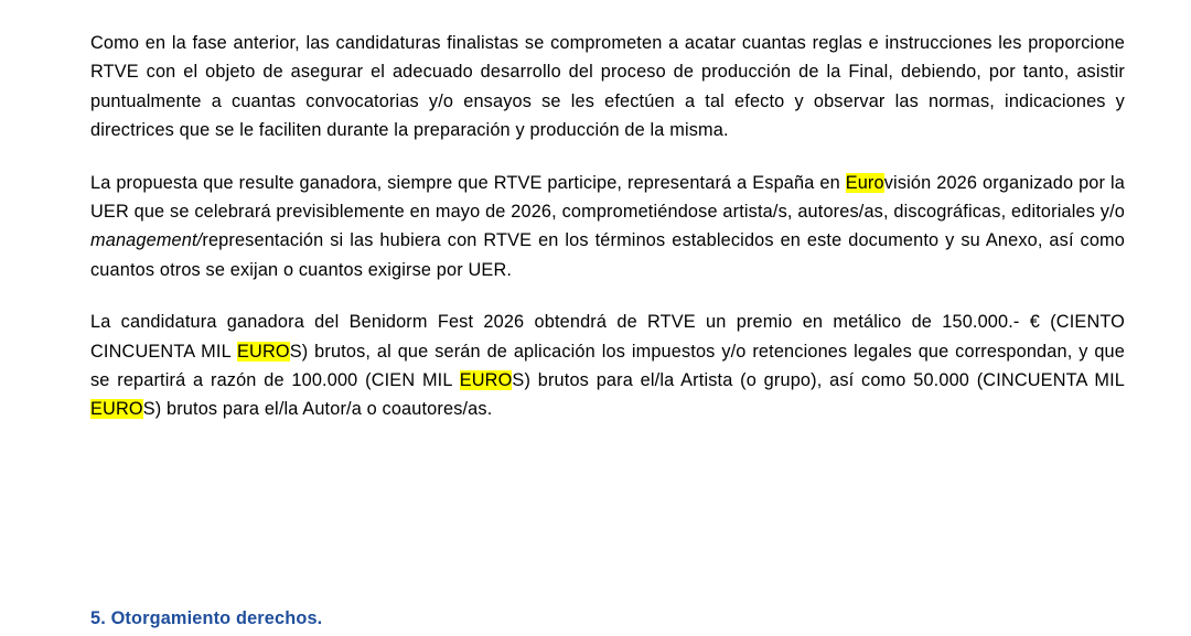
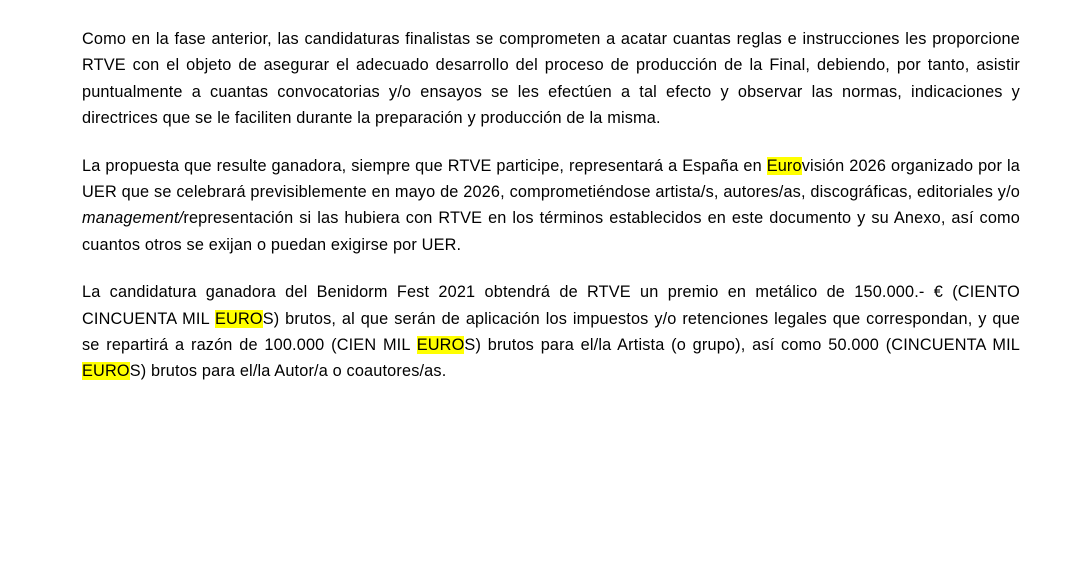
  Como en la fase anterior, las candidaturas finalistas se comprometen a acatar cuantas reglas e instrucciones les proporcione RTVE con el objeto de asegurar el adecuado desarrollo del proceso de producción de la Final, debiendo, por tanto, asistir puntualmente a cuantas convocatorias y/o ensayos se les efectúen a tal efecto y observar las normas, indicaciones y directrices que se le faciliten durante la preparación y producción de la misma.
- La propuesta que resulte ganadora, siempre que RTVE participe, representará a España en Eurovisión 2026 organizado por la UER que se celebrará previsiblemente en mayo de 2026, comprometiéndose artista/s, autores/as, discográficas, editoriales y/o management/representación si las hubiera con RTVE en los términos establecidos en este documento y su Anexo, así como cuantos otros se exijan o cuantos exigirse por UER.
+ La propuesta que resulte ganadora, siempre que RTVE participe, representará a España en Eurovisión 2026 organizado por la UER que se celebrará previsiblemente en mayo de 2026, comprometiéndose artista/s, autores/as, discográficas, editoriales y/o management/representación si las hubiera con RTVE en los términos establecidos en este documento y su Anexo, así como cuantos otros se exijan o puedan exigirse por UER.
- La candidatura ganadora del Benidorm Fest 2026 obtendrá de RTVE un premio en metálico de 150.000.- € (CIENTO CINCUENTA MIL EUROS) brutos, al que serán de aplicación los impuestos y/o retenciones legales que correspondan, y que se repartirá a razón de 100.000 (CIEN MIL EUROS) brutos para el/la Artista (o grupo), así como 50.000 (CINCUENTA MIL EUROS) brutos para el/la Autor/a o coautores/as.
+ La candidatura ganadora del Benidorm Fest 2021 obtendrá de RTVE un premio en metálico de 150.000.- € (CIENTO CINCUENTA MIL EUROS) brutos, al que serán de aplicación los impuestos y/o retenciones legales que correspondan, y que se repartirá a razón de 100.000 (CIEN MIL EUROS) brutos para el/la Artista (o grupo), así como 50.000 (CINCUENTA MIL EUROS) brutos para el/la Autor/a o coautores/as.
- 5. Otorgamiento derechos.
